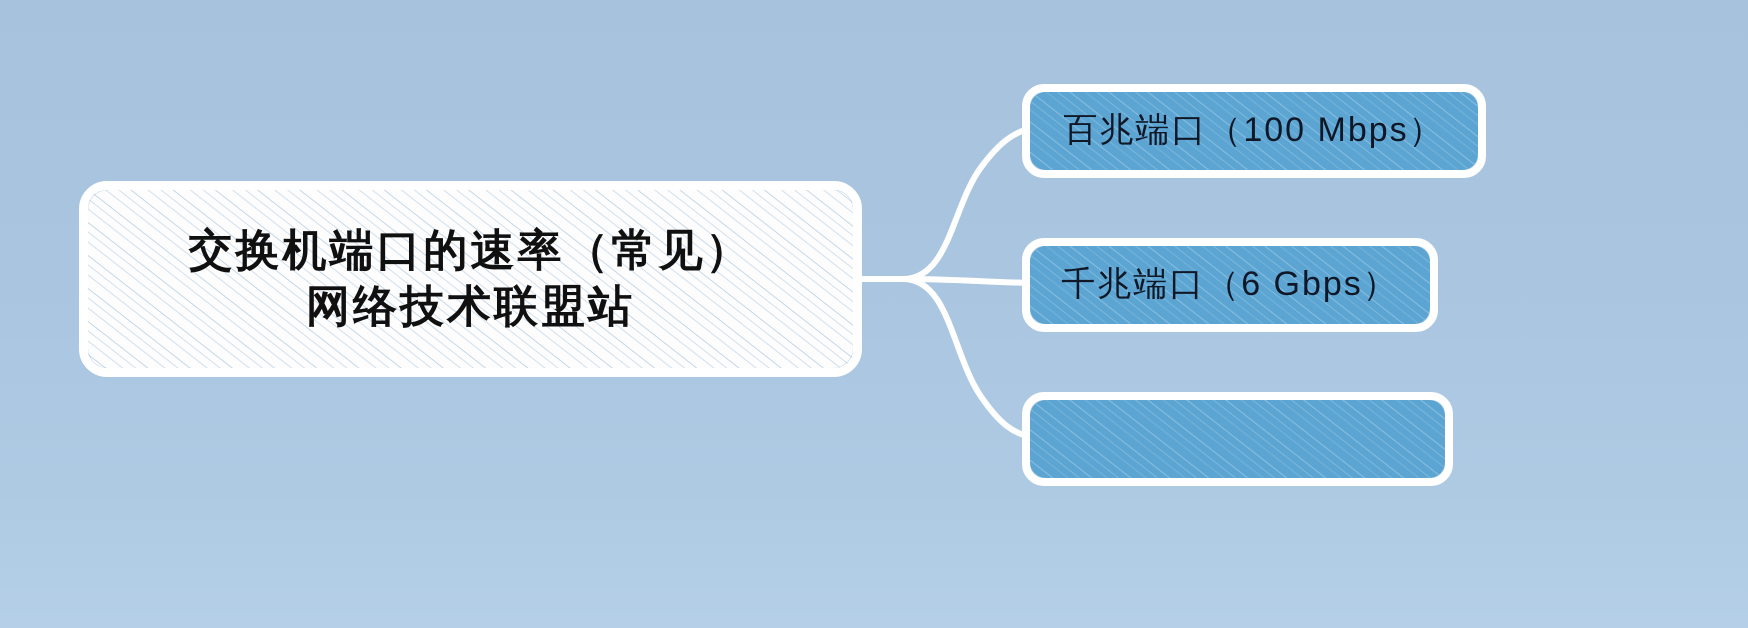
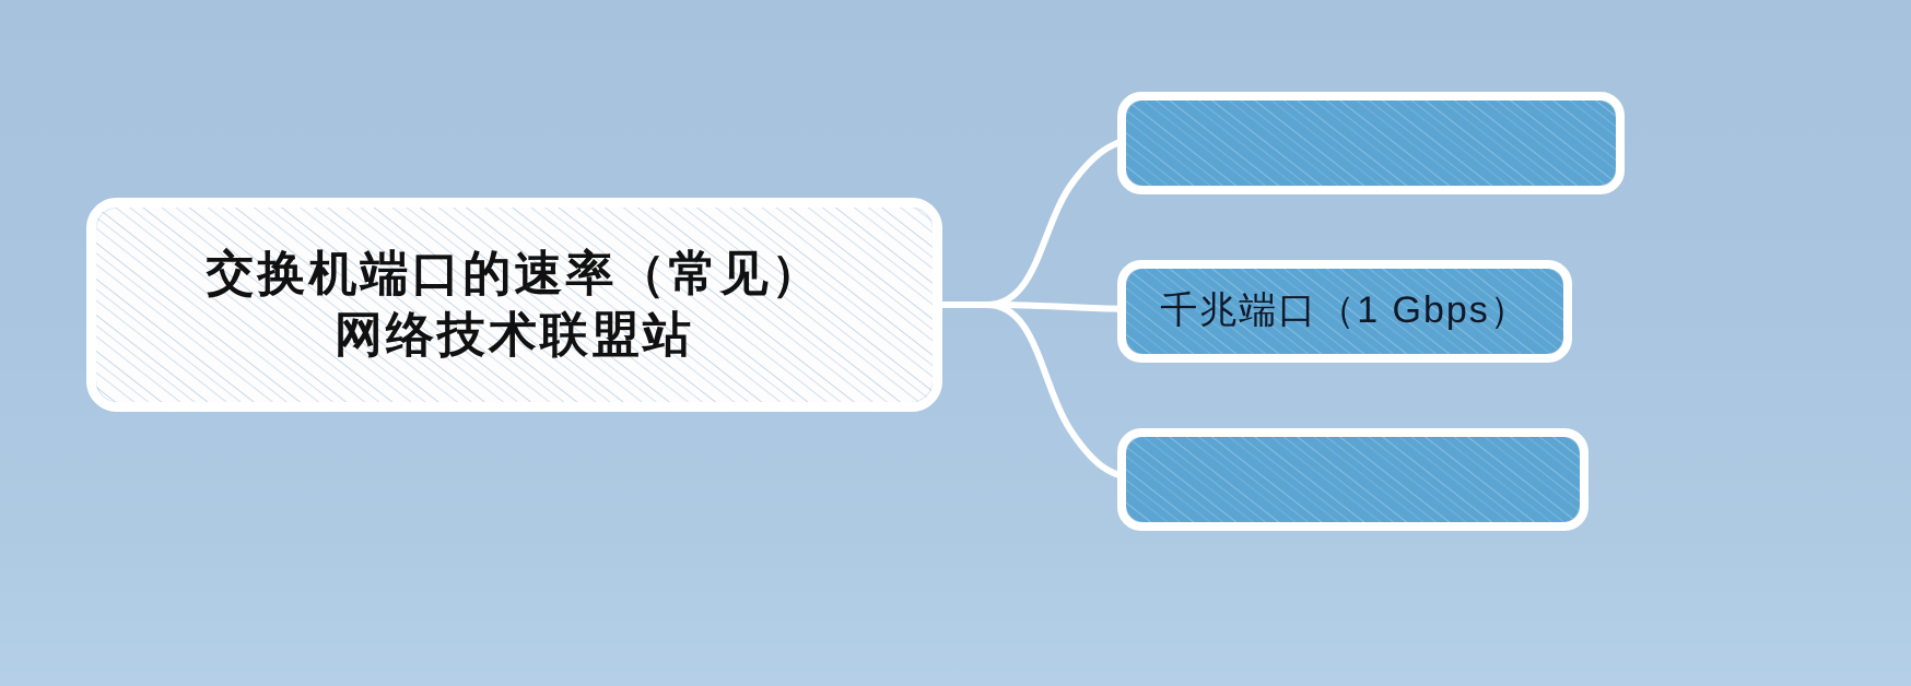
  交换机端口的速率（常见）
  网络技术联盟站
- 百兆端口（100 Mbps）
- 千兆端口（6 Gbps）
+ 千兆端口（1 Gbps）
